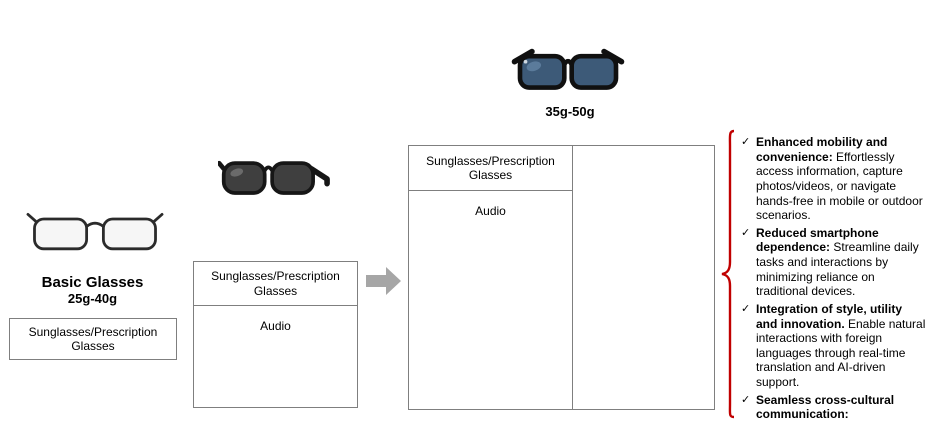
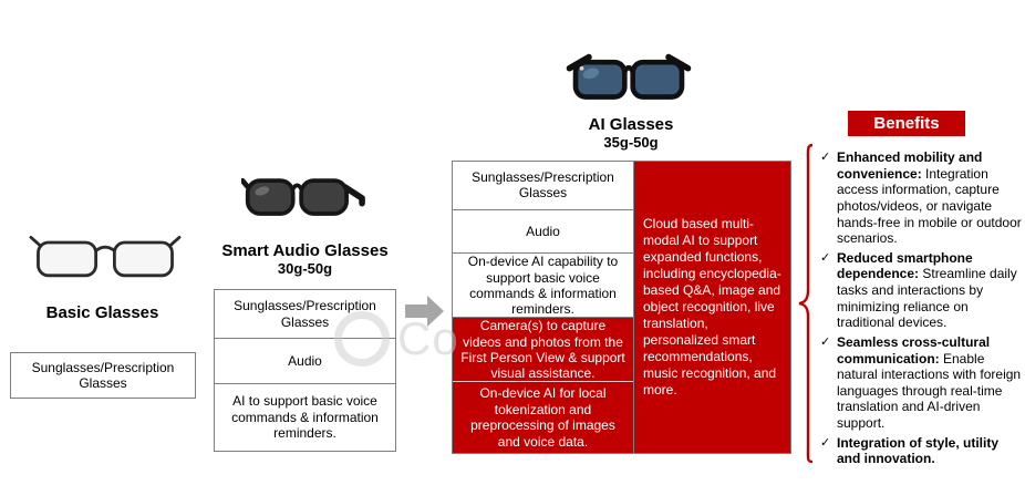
  Basic Glasses
- 25g-40g
  Sunglasses/Prescription Glasses
+ Smart Audio Glasses
+ 30g-50g
  Sunglasses/Prescription Glasses
  Audio
+ AI to support basic voice commands & information reminders.
+ AI Glasses
  35g-50g
  Sunglasses/Prescription Glasses
  Audio
+ On-device AI capability to support basic voice commands & information reminders.
+ Camera(s) to capture videos and photos from the First Person View & support visual assistance.
+ On-device AI for local tokenization and preprocessing of images and voice data.
+ Cloud based multi-modal AI to support expanded functions, including encyclopedia-based Q&A, image and object recognition, live translation, personalized smart recommendations, music recognition, and more.
+ Benefits
  ✓
- Enhanced mobility and convenience: Effortlessly access information, capture photos/videos, or navigate hands-free in mobile or outdoor scenarios.
+ Enhanced mobility and convenience: Integration access information, capture photos/videos, or navigate hands-free in mobile or outdoor scenarios.
  ✓
  Reduced smartphone dependence: Streamline daily tasks and interactions by minimizing reliance on traditional devices.
  ✓
- Integration of style, utility and innovation. Enable natural interactions with foreign languages through real-time translation and AI-driven support.
+ Seamless cross-cultural communication: Enable natural interactions with foreign languages through real-time translation and AI-driven support.
  ✓
- Seamless cross-cultural communication:
+ Integration of style, utility and innovation.
+ Co
